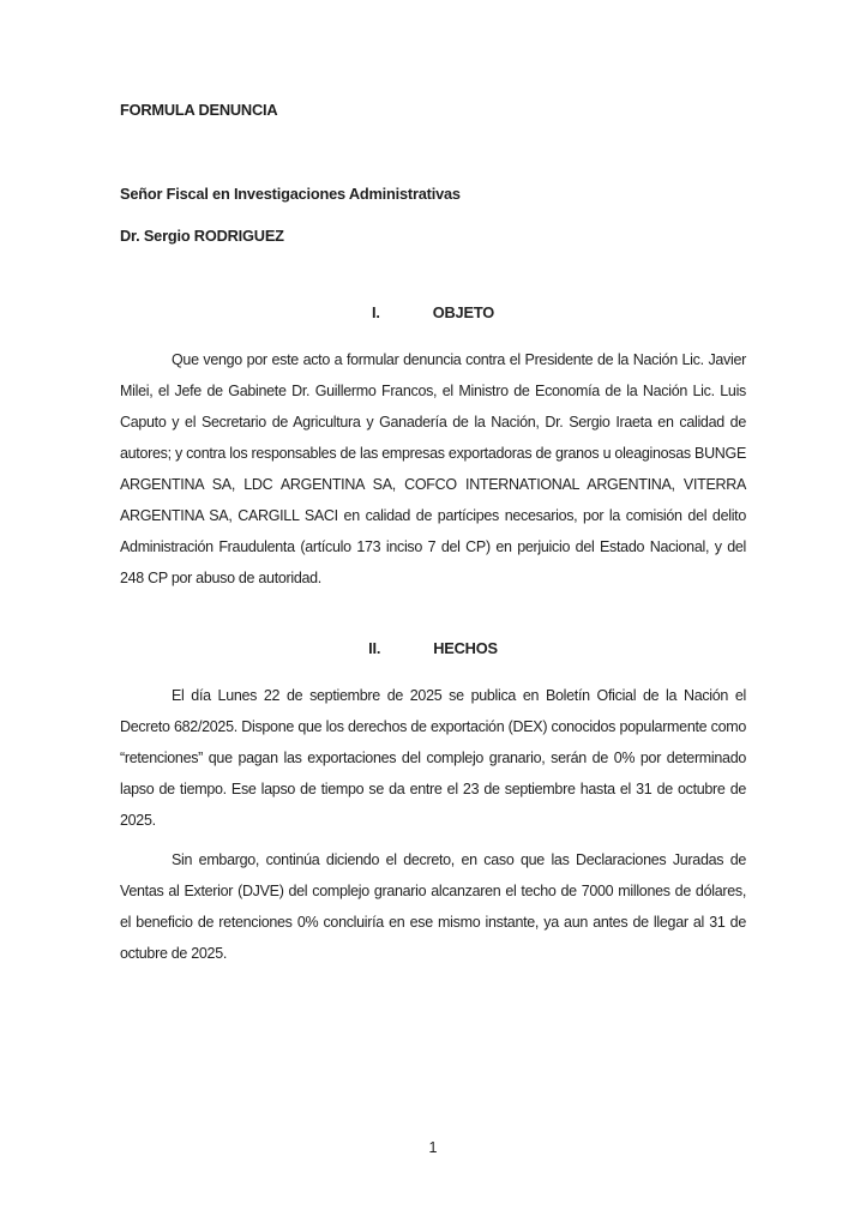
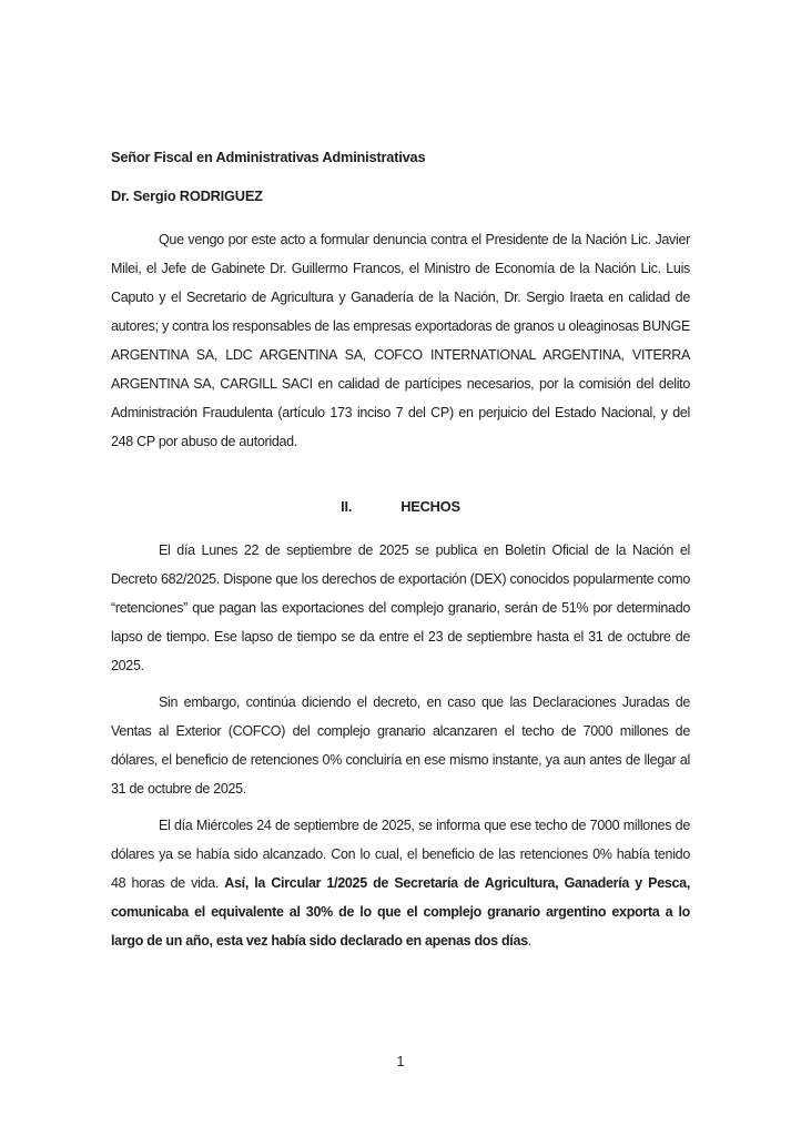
- FORMULA DENUNCIA
- Señor Fiscal en Investigaciones Administrativas
+ Señor Fiscal en Administrativas Administrativas
  Dr. Sergio RODRIGUEZ
- I. OBJETO
  Que vengo por este acto a formular denuncia contra el Presidente de la Nación Lic. Javier Milei, el Jefe de Gabinete Dr. Guillermo Francos, el Ministro de Economía de la Nación Lic. Luis Caputo y el Secretario de Agricultura y Ganadería de la Nación, Dr. Sergio Iraeta en calidad de autores; y contra los responsables de las empresas exportadoras de granos u oleaginosas BUNGE ARGENTINA SA, LDC ARGENTINA SA, COFCO INTERNATIONAL ARGENTINA, VITERRA ARGENTINA SA, CARGILL SACI en calidad de partícipes necesarios, por la comisión del delito Administración Fraudulenta (artículo 173 inciso 7 del CP) en perjuicio del Estado Nacional, y del 248 CP por abuso de autoridad.
  II. HECHOS
- El día Lunes 22 de septiembre de 2025 se publica en Boletín Oficial de la Nación el Decreto 682/2025. Dispone que los derechos de exportación (DEX) conocidos popularmente como “retenciones” que pagan las exportaciones del complejo granario, serán de 0% por determinado lapso de tiempo. Ese lapso de tiempo se da entre el 23 de septiembre hasta el 31 de octubre de 2025.
+ El día Lunes 22 de septiembre de 2025 se publica en Boletín Oficial de la Nación el Decreto 682/2025. Dispone que los derechos de exportación (DEX) conocidos popularmente como “retenciones” que pagan las exportaciones del complejo granario, serán de 51% por determinado lapso de tiempo. Ese lapso de tiempo se da entre el 23 de septiembre hasta el 31 de octubre de 2025.
- Sin embargo, continúa diciendo el decreto, en caso que las Declaraciones Juradas de Ventas al Exterior (DJVE) del complejo granario alcanzaren el techo de 7000 millones de dólares, el beneficio de retenciones 0% concluiría en ese mismo instante, ya aun antes de llegar al 31 de octubre de 2025.
+ Sin embargo, continúa diciendo el decreto, en caso que las Declaraciones Juradas de Ventas al Exterior (COFCO) del complejo granario alcanzaren el techo de 7000 millones de dólares, el beneficio de retenciones 0% concluiría en ese mismo instante, ya aun antes de llegar al 31 de octubre de 2025.
+ El día Miércoles 24 de septiembre de 2025, se informa que ese techo de 7000 millones de dólares ya se había sido alcanzado. Con lo cual, el beneficio de las retenciones 0% había tenido 48 horas de vida. Así, la Circular 1/2025 de Secretaría de Agricultura, Ganadería y Pesca, comunicaba el equivalente al 30% de lo que el complejo granario argentino exporta a lo largo de un año, esta vez había sido declarado en apenas dos días.
  1
